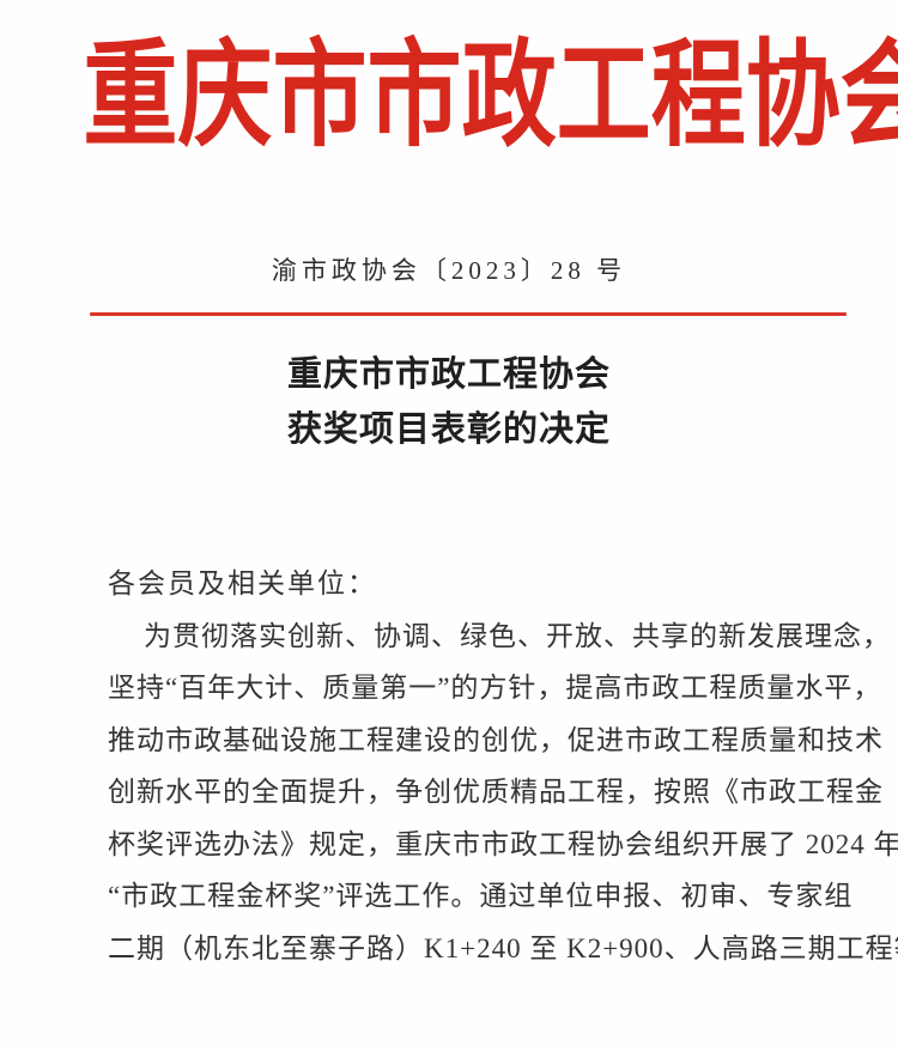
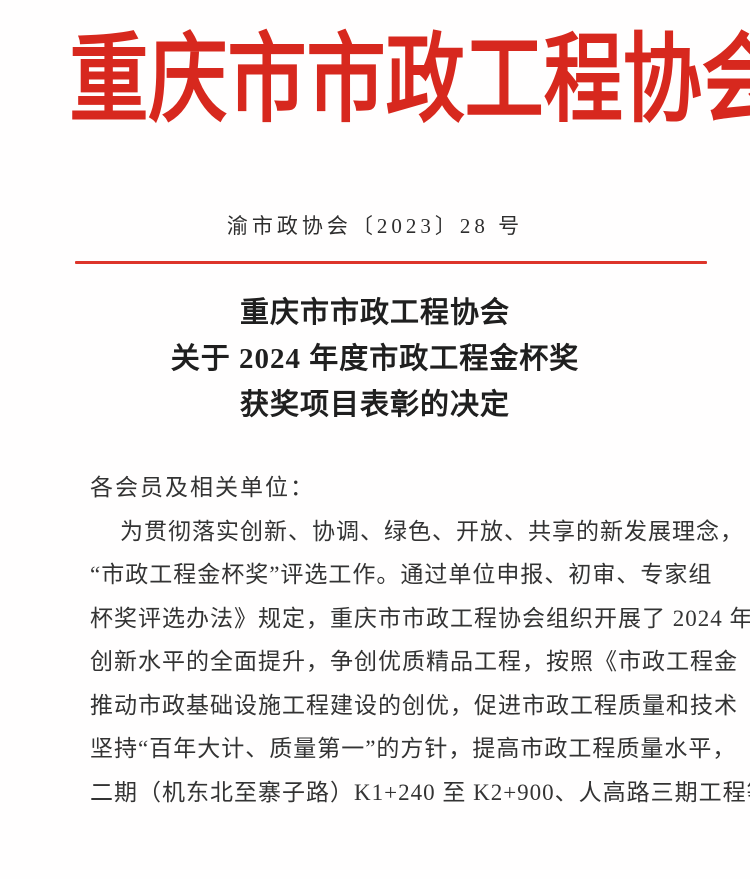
  重庆市市政工程协会
  渝市政协会〔2023〕28 号
  重庆市市政工程协会
+ 关于 2024 年度市政工程金杯奖
  获奖项目表彰的决定
  各会员及相关单位：
  为贯彻落实创新、协调、绿色、开放、共享的新发展理念，
- 坚持“百年大计、质量第一”的方针，提高市政工程质量水平，
+ “市政工程金杯奖”评选工作。通过单位申报、初审、专家组
- 推动市政基础设施工程建设的创优，促进市政工程质量和技术
+ 杯奖评选办法》规定，重庆市市政工程协会组织开展了 2024 年
  创新水平的全面提升，争创优质精品工程，按照《市政工程金
- 杯奖评选办法》规定，重庆市市政工程协会组织开展了 2024 年
+ 推动市政基础设施工程建设的创优，促进市政工程质量和技术
- “市政工程金杯奖”评选工作。通过单位申报、初审、专家组
+ 坚持“百年大计、质量第一”的方针，提高市政工程质量水平，
  二期（机东北至寨子路）K1+240 至 K2+900、人高路三期工程
